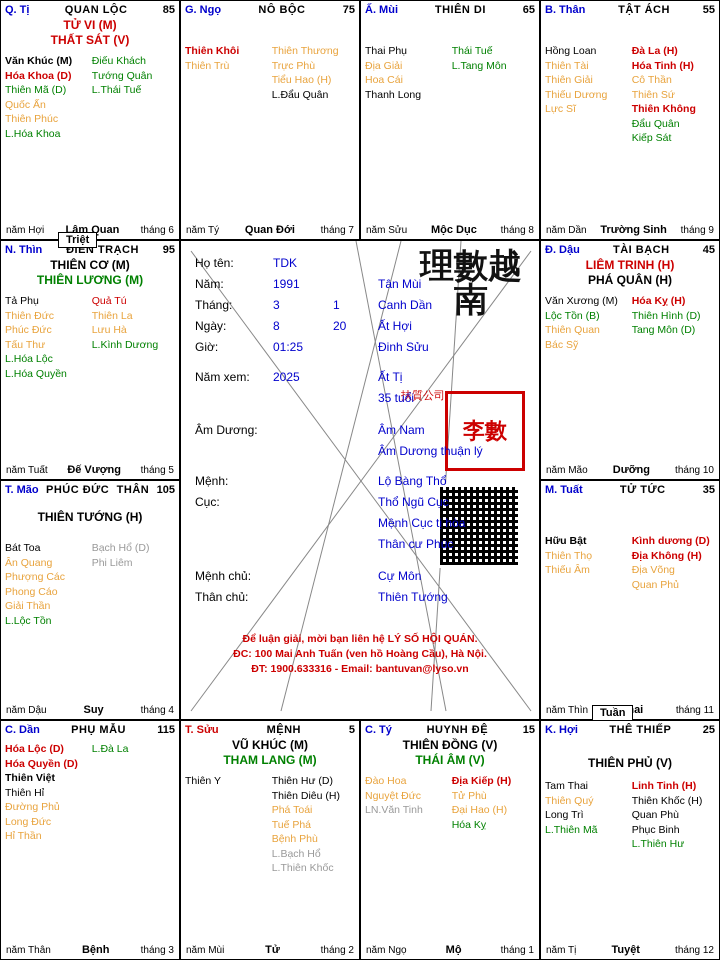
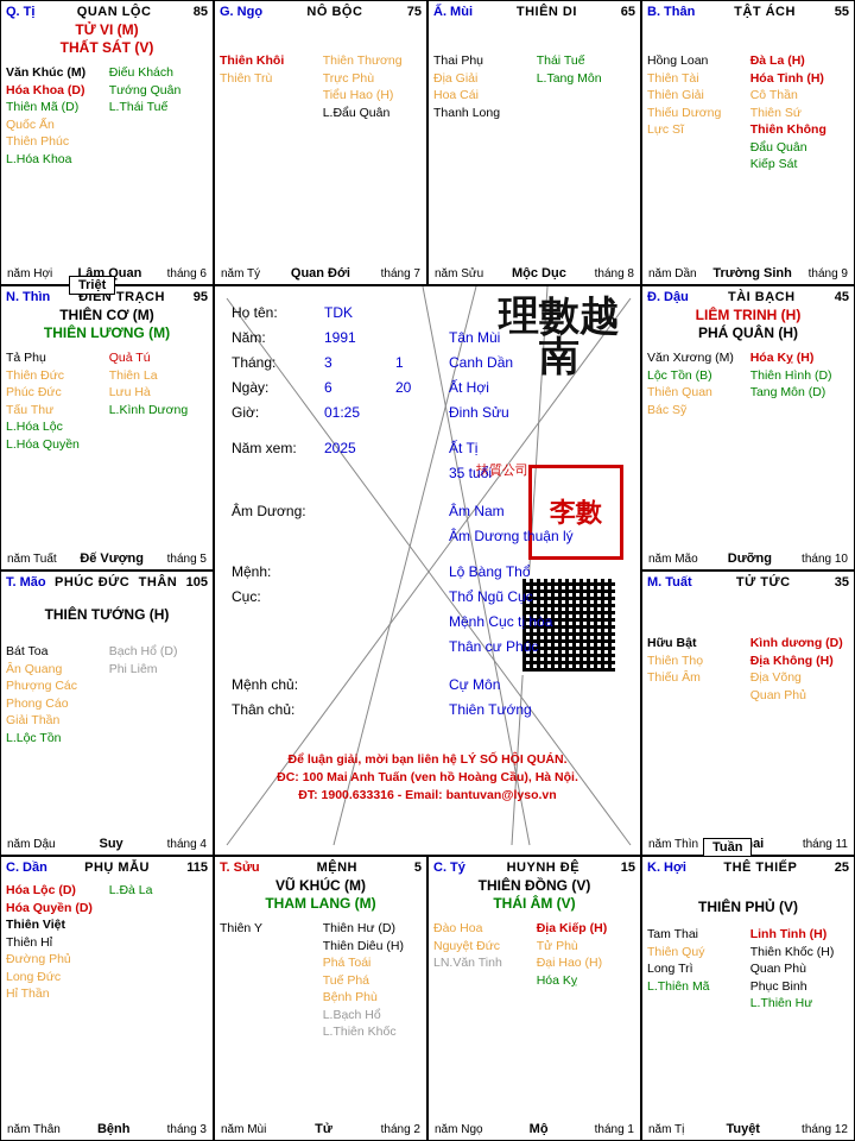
  Q. Tị
  QUAN LỘC
  85
  TỬ VI (M)
  THẤT SÁT (V)
  Văn Khúc (M)
  Hóa Khoa (D)
  Thiên Mã (D)
  Quốc Ấn
  Thiên Phúc
  L.Hóa Khoa
  Điếu Khách
  Tướng Quân
  L.Thái Tuế
  năm Hợi
  Lâm Quan
  tháng 6
  G. Ngọ
  NÔ BỘC
  75
  Thiên Khôi
  Thiên Trù
  Thiên Thương
  Trực Phù
  Tiểu Hao (H)
  L.Đẩu Quân
  năm Tý
  Quan Đới
  tháng 7
  Ấ. Mùi
  THIÊN DI
  65
  Thai Phụ
  Địa Giải
  Hoa Cái
  Thanh Long
  Thái Tuế
  L.Tang Môn
  năm Sửu
  Mộc Dục
  tháng 8
  B. Thân
  TẬT ÁCH
  55
  Hồng Loan
  Thiên Tài
  Thiên Giải
  Thiếu Dương
  Lực Sĩ
  Đà La (H)
  Hóa Tinh (H)
  Cô Thần
  Thiên Sứ
  Thiên Không
  Đẩu Quân
  Kiếp Sát
  năm Dần
  Trường Sinh
  tháng 9
  N. Thìn
  ĐIỀN TRẠCH
  95
  THIÊN CƠ (M)
  THIÊN LƯƠNG (M)
  Tả Phụ
  Thiên Đức
  Phúc Đức
  Tấu Thư
  L.Hóa Lộc
  L.Hóa Quyền
  Quả Tú
  Thiên La
  Lưu Hà
  L.Kình Dương
  năm Tuất
  Đế Vượng
  tháng 5
  理數越南
  扶質公司
  李數
  Họ tên:
  TDK
  Năm:
  1991
  Tân Mùi
  Tháng:
  3
  1
  Canh Dần
  Ngày:
- 8
+ 6
  20
  Ất Hợi
  Giờ:
  01:25
  Đinh Sửu
  Năm xem:
  2025
  Ất Tị
  35 tuổi
  Âm Dương:
  Âm Nam
  Âm Dương thuận lý
  Mệnh:
  Lộ Bàng Thổ
  Cục:
  Thổ Ngũ Cục
  Mệnh Cục tị hòa
  Thân cư Phúc
  Mệnh chủ:
  Cự Môn
  Thân chủ:
  Thiên Tướng
  Để luận giải, mời bạn liên hệ LÝ SỐ HỘI QUÁN.
  ĐC: 100 Mai Anh Tuấn (ven hồ Hoàng Cầu), Hà Nội.
  ĐT: 1900.633316 - Email: bantuvan@lyso.vn
  Đ. Dậu
  TÀI BẠCH
  45
  LIÊM TRINH (H)
  PHÁ QUÂN (H)
  Văn Xương (M)
  Lộc Tồn (B)
  Thiên Quan
  Bác Sỹ
  Hóa Kỵ (H)
  Thiên Hình (D)
  Tang Môn (D)
  năm Mão
  Dưỡng
  tháng 10
  T. Mão
  PHÚC ĐỨC
  THÂN
  105
  THIÊN TƯỚNG (H)
  Bát Toa
  Ân Quang
  Phượng Các
  Phong Cáo
  Giải Thần
  L.Lộc Tồn
  Bạch Hổ (D)
  Phi Liêm
  năm Dậu
  Suy
  tháng 4
  M. Tuất
  TỬ TỨC
  35
  Hữu Bật
  Thiên Thọ
  Thiếu Âm
  Kình dương (D)
  Địa Không (H)
  Địa Võng
  Quan Phủ
  năm Thìn
  tháng 11
  C. Dần
  PHỤ MẪU
  115
  Hóa Lộc (D)
  Hóa Quyền (D)
  Thiên Việt
  Thiên Hỉ
  Đường Phủ
  Long Đức
  Hỉ Thần
  L.Đà La
  năm Thân
  Bệnh
  tháng 3
  T. Sửu
  MỆNH
  5
  VŨ KHÚC (M)
  THAM LANG (M)
  Thiên Y
  Thiên Hư (D)
  Thiên Diêu (H)
  Phá Toái
  Tuế Phá
  Bệnh Phù
  L.Bạch Hổ
  L.Thiên Khốc
  năm Mùi
  Tử
  tháng 2
  C. Tý
  HUYNH ĐỆ
  15
  THIÊN ĐỒNG (V)
  THÁI ÂM (V)
  Đào Hoa
  Nguyệt Đức
  LN.Văn Tinh
  Địa Kiếp (H)
  Tử Phù
  Đại Hao (H)
  Hóa Kỵ
  năm Ngọ
  Mộ
  tháng 1
  K. Hợi
  THÊ THIẾP
  25
  THIÊN PHỦ (V)
  Tam Thai
  Thiên Quý
  Long Trì
  L.Thiên Mã
  Linh Tinh (H)
  Thiên Khốc (H)
  Quan Phù
  Phục Binh
  L.Thiên Hư
  năm Tị
  Tuyệt
  tháng 12
  Triệt
  Tuần
